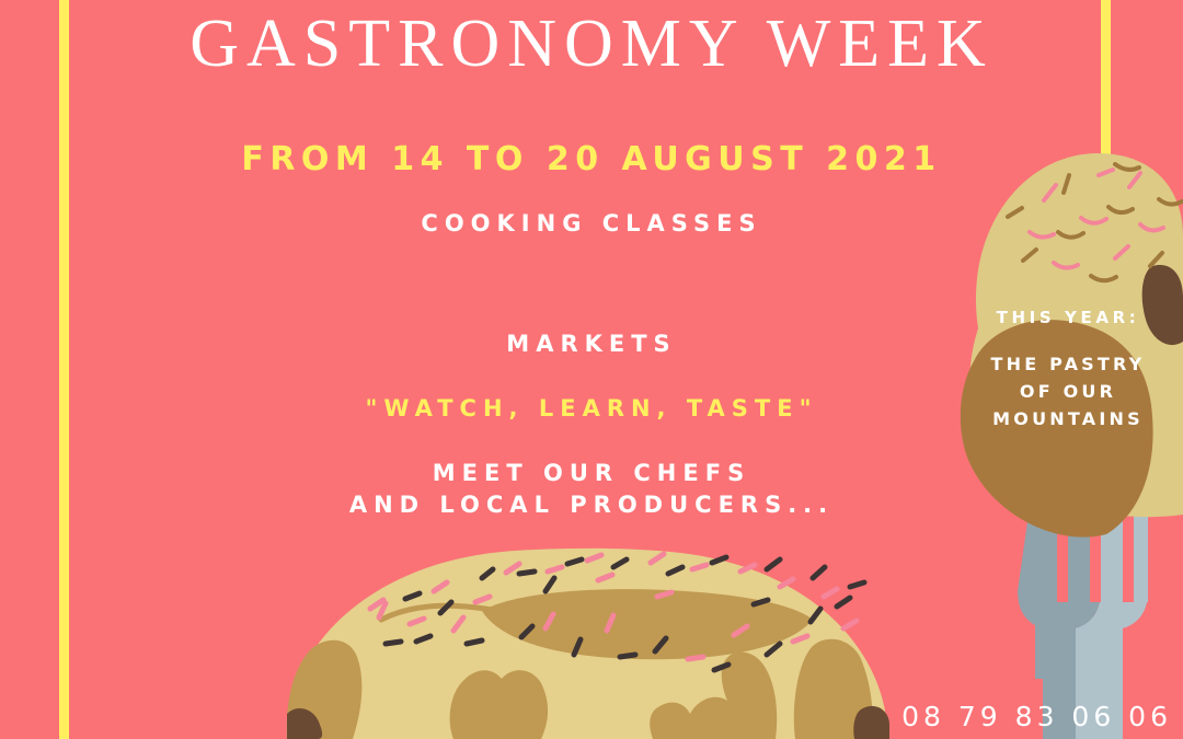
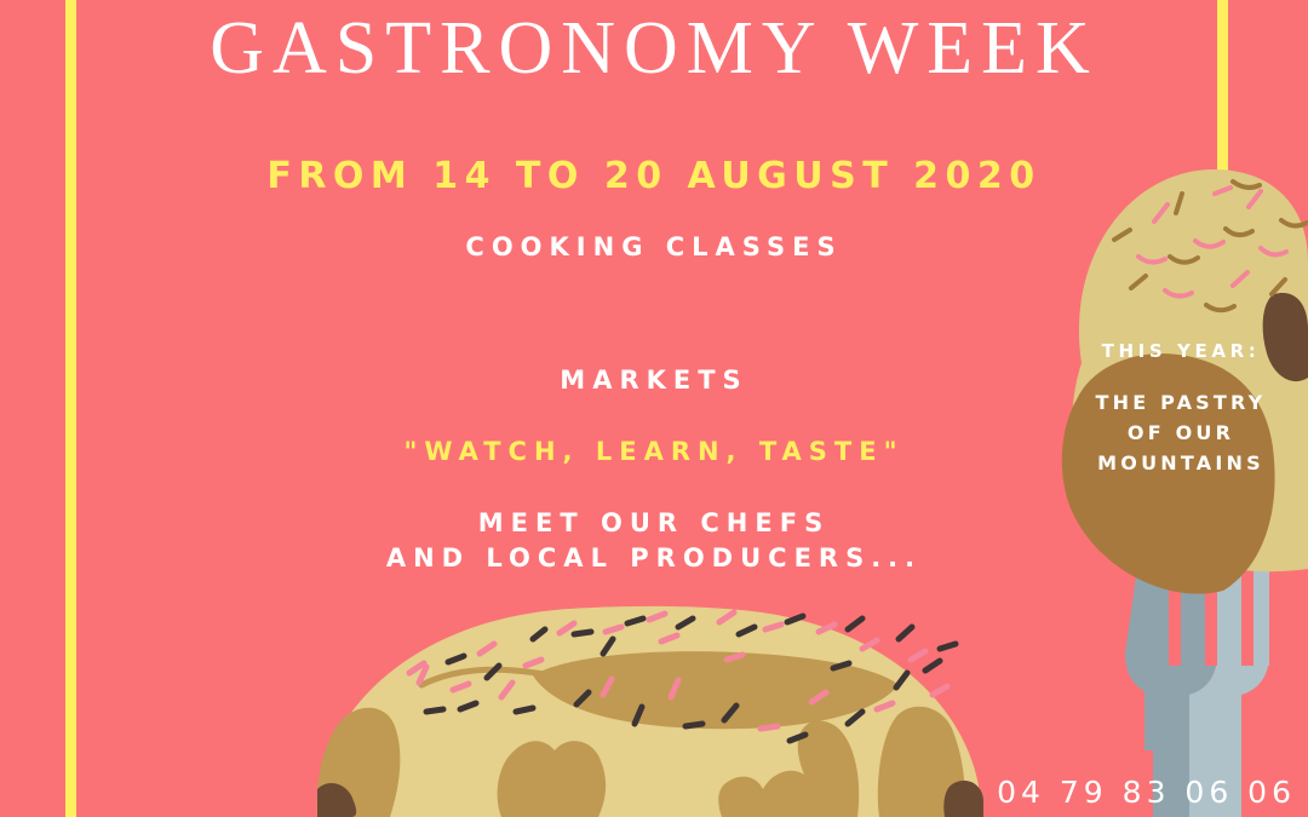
  GASTRONOMY WEEK
- FROM 14 TO 20 AUGUST 2021
+ FROM 14 TO 20 AUGUST 2020
  COOKING CLASSES
  MARKETS
  "WATCH, LEARN, TASTE"
  MEET OUR CHEFS
  AND LOCAL PRODUCERS...
  THIS YEAR:
  THE PASTRY
  OF OUR
  MOUNTAINS
- 08 79 83 06 06
+ 04 79 83 06 06
